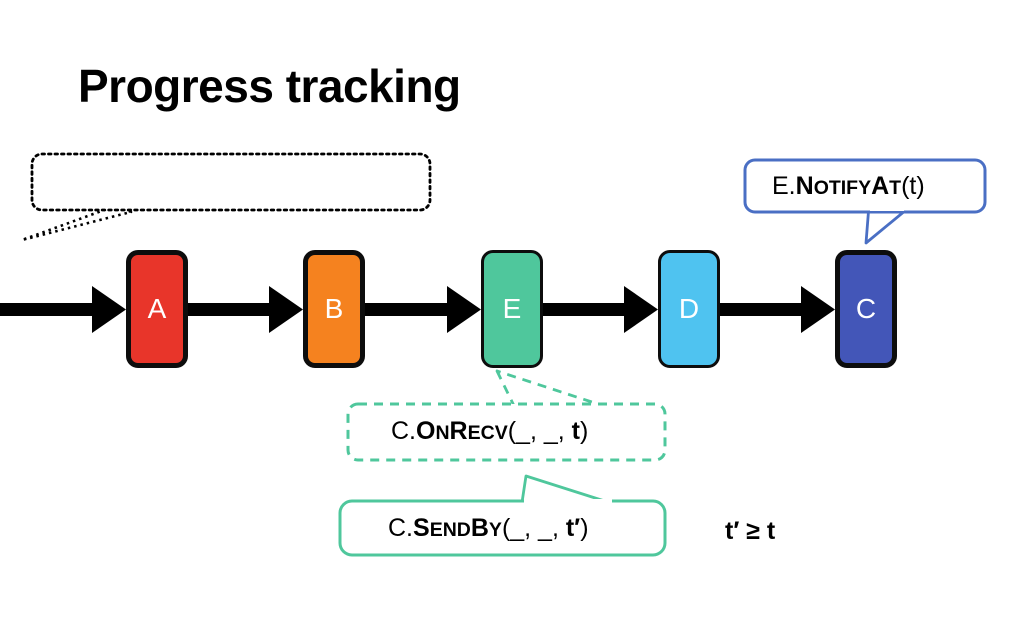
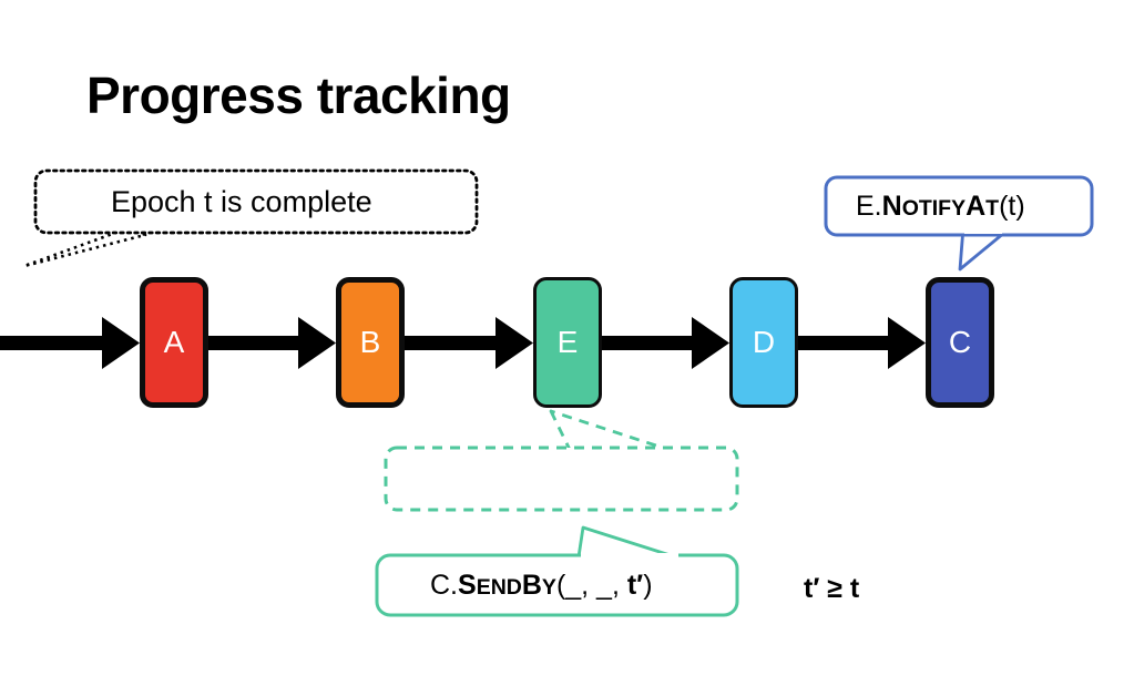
  Progress tracking
  A
  B
  E
  D
  C
+ Epoch t is complete
  E.NOTIFYAT(t)
- C.ONRECV(_, _, t)
  C.SENDBY(_, _, t′)
  t′ ≥ t
